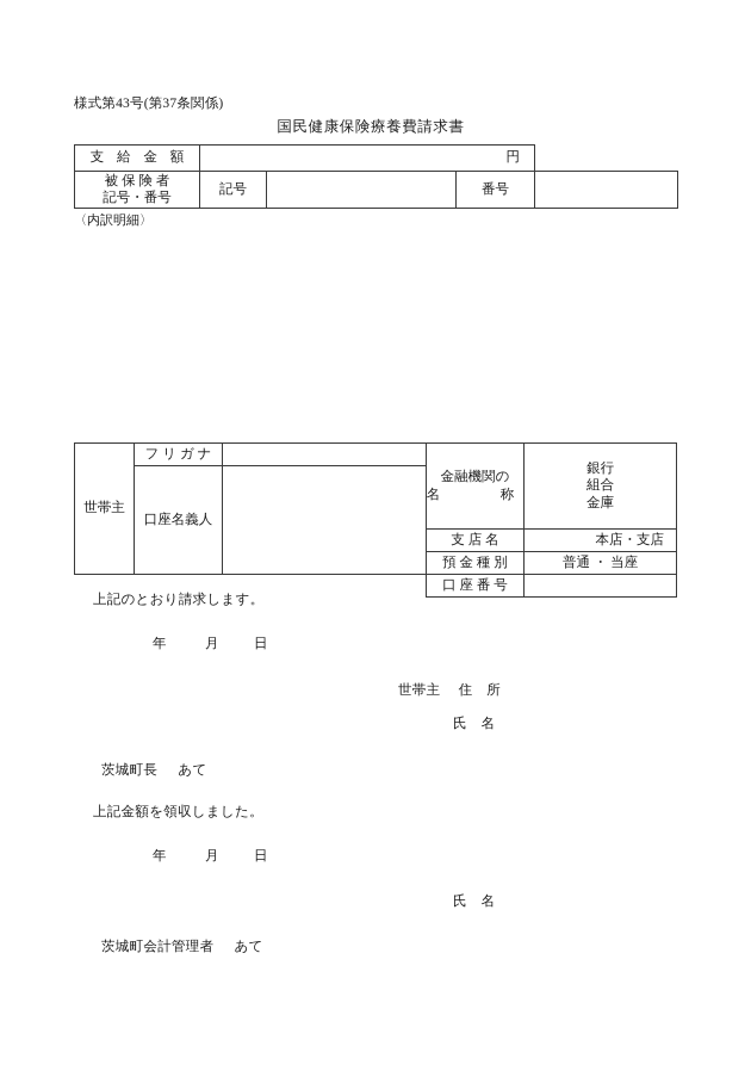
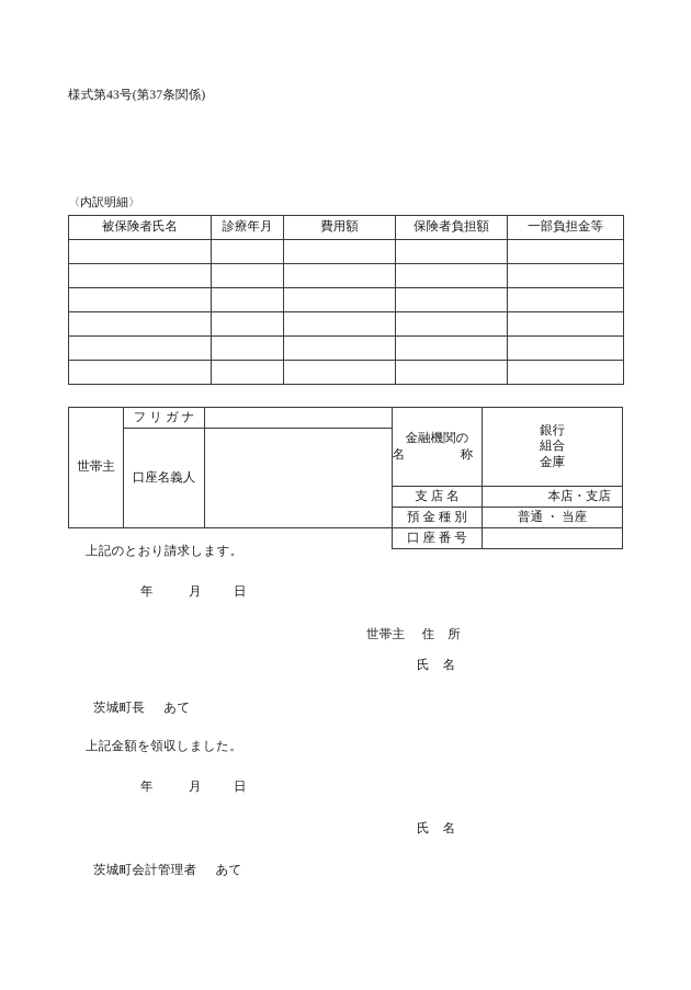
  様式第43号(第37条関係)
- 国民健康保険療養費請求書
- 支 給 金 額	円
- 被 保 険 者 記号・番号	記号		番号
  〈内訳明細〉
+ 被保険者氏名	診療年月	費用額	保険者負担額	一部負担金等
  世帯主	フ リ ガ ナ		金融機関の 名 称	銀行 組合 金庫
  口座名義人
  支 店 名	本店・支店
  預 金 種 別	普通 ・ 当座
  			口 座 番 号
  上記のとおり請求します。
  年 月 日
  世帯主 住 所
  氏 名
  茨城町長 あて
  上記金額を領収しました。
  年 月 日
  氏 名
  茨城町会計管理者 あて
